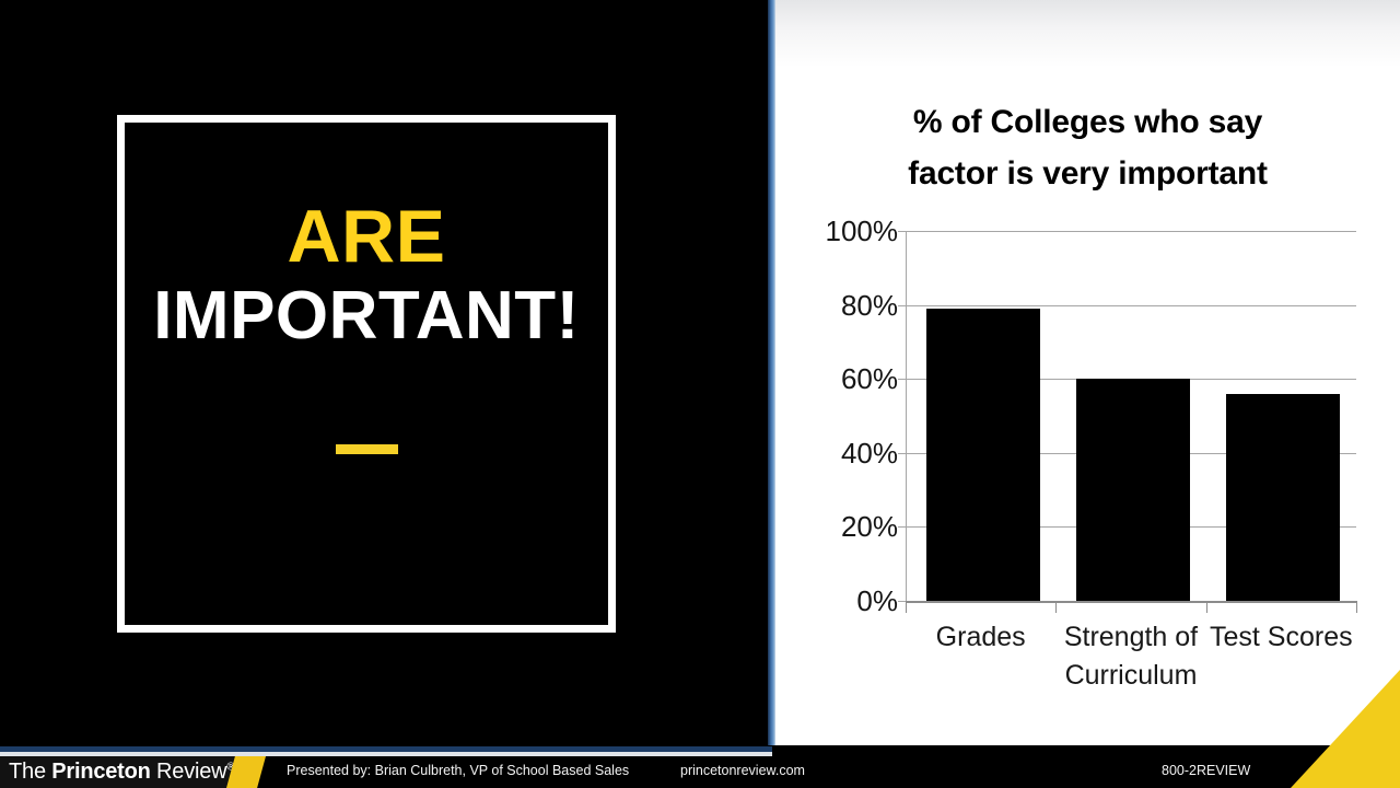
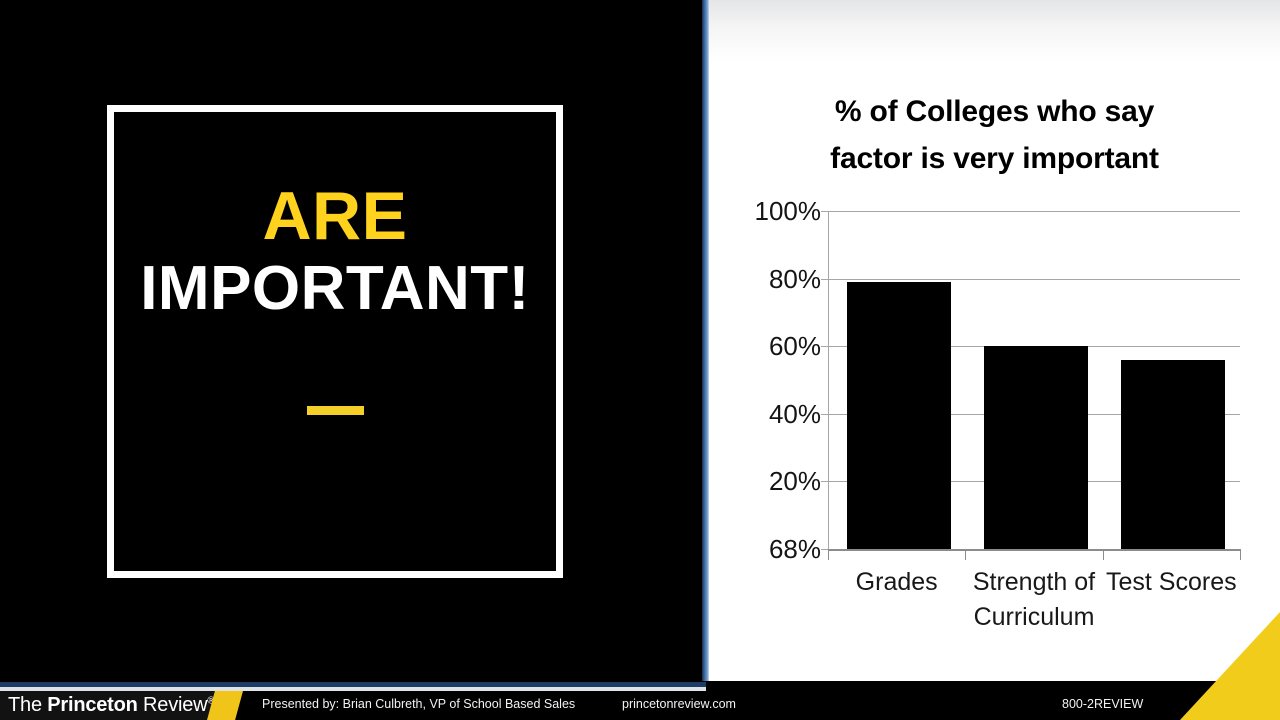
  ARE
  IMPORTANT!
  % of Colleges who say
  factor is very important
  100%
  80%
  60%
  40%
  20%
- 0%
+ 68%
  Grades
  Strength of
  Curriculum
  Test Scores
  The Princeton Review®
  Presented by: Brian Culbreth, VP of School Based Sales
  princetonreview.com
  800-2REVIEW
